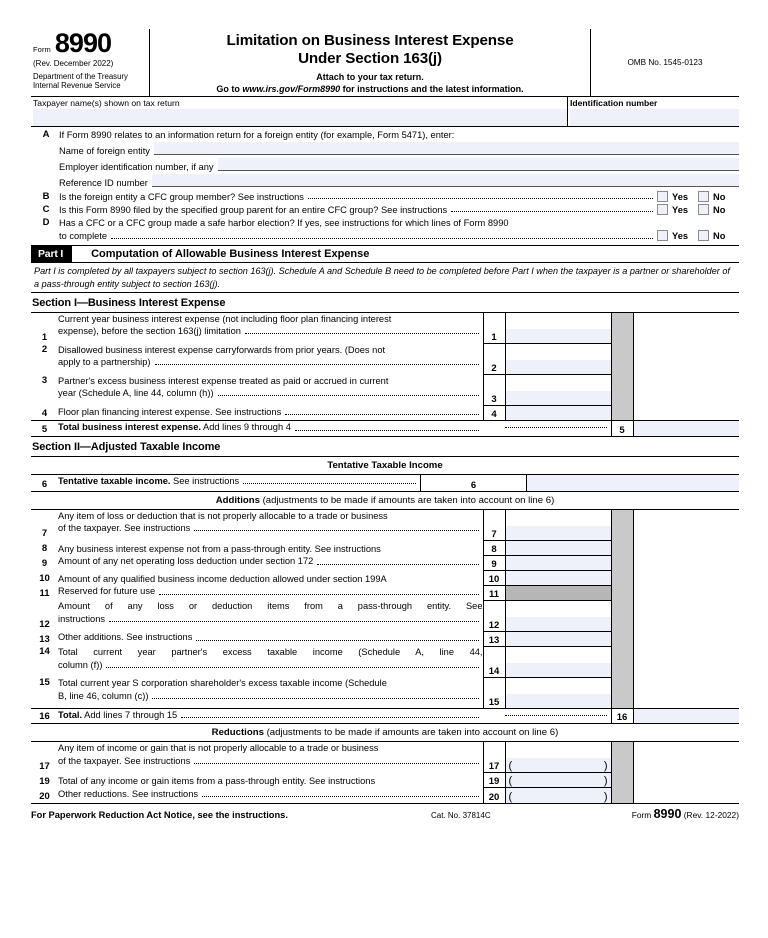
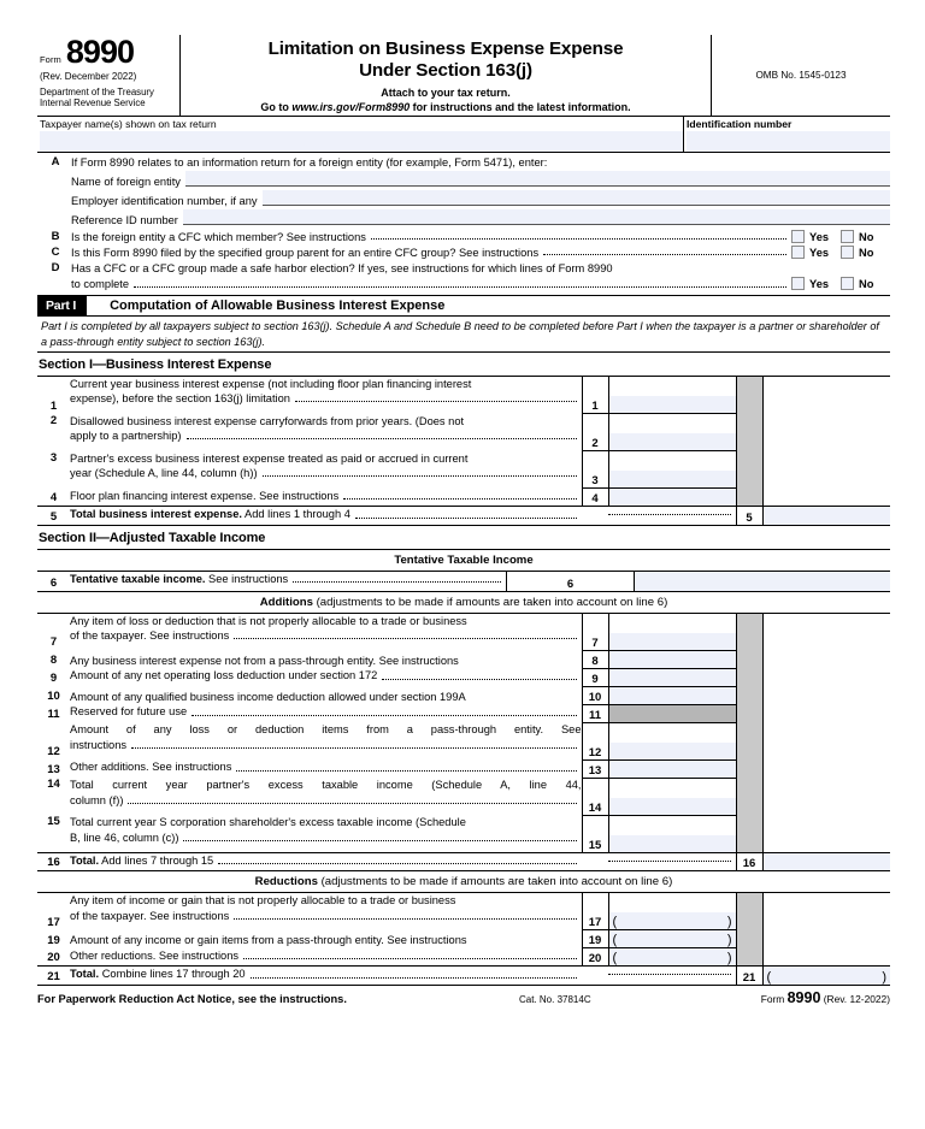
  Form
  8990
  (Rev. December 2022)
  Department of the Treasury
  Internal Revenue Service
- Limitation on Business Interest Expense
+ Limitation on Business Expense Expense
  Under Section 163(j)
  Attach to your tax return.
  Go to www.irs.gov/Form8990 for instructions and the latest information.
  OMB No. 1545-0123
  Taxpayer name(s) shown on tax return
  Identification number
  A
  If Form 8990 relates to an information return for a foreign entity (for example, Form 5471), enter:
  Name of foreign entity
  Employer identification number, if any
  Reference ID number
  B
- Is the foreign entity a CFC group member? See instructions
+ Is the foreign entity a CFC which member? See instructions
  Yes
  No
  C
  Is this Form 8990 filed by the specified group parent for an entire CFC group? See instructions
  Yes
  No
  D
  Has a CFC or a CFC group made a safe harbor election? If yes, see instructions for which lines of Form 8990
  to complete
  Yes
  No
  Part I
  Computation of Allowable Business Interest Expense
  Part I is completed by all taxpayers subject to section 163(j). Schedule A and Schedule B need to be completed before Part I when the taxpayer is a partner or shareholder of a pass-through entity subject to section 163(j).
  Section I—Business Interest Expense
  1	Current year business interest expense (not including floor plan financing interest expense), before the section 163(j) limitation	1
  2	Disallowed business interest expense carryforwards from prior years. (Does not apply to a partnership)	2
  3	Partner's excess business interest expense treated as paid or accrued in current year (Schedule A, line 44, column (h))	3
  4	Floor plan financing interest expense. See instructions	4
- 5	Total business interest expense. Add lines 9 through 4			5
+ 5	Total business interest expense. Add lines 1 through 4			5
  Section II—Adjusted Taxable Income
  Tentative Taxable Income
  6	Tentative taxable income. See instructions	6
  Additions (adjustments to be made if amounts are taken into account on line 6)
  7	Any item of loss or deduction that is not properly allocable to a trade or business of the taxpayer. See instructions	7
  8	Any business interest expense not from a pass-through entity. See instructions	8
  9	Amount of any net operating loss deduction under section 172	9
  10	Amount of any qualified business income deduction allowed under section 199A	10
  11	Reserved for future use	11
  12	Amount of any loss or deduction items from a pass-through entity. See instructions	12
  13	Other additions. See instructions	13
  14	Total current year partner's excess taxable income (Schedule A, line 44, column (f))	14
  15	Total current year S corporation shareholder's excess taxable income (Schedule B, line 46, column (c))	15
  16	Total. Add lines 7 through 15			16
  Reductions (adjustments to be made if amounts are taken into account on line 6)
  17	Any item of income or gain that is not properly allocable to a trade or business of the taxpayer. See instructions	17
- 19	Total of any income or gain items from a pass-through entity. See instructions	19
+ 19	Amount of any income or gain items from a pass-through entity. See instructions	19
  20	Other reductions. See instructions	20
+ 21	Total. Combine lines 17 through 20			21
  For Paperwork Reduction Act Notice, see the instructions.
  Cat. No. 37814C
  Form 8990 (Rev. 12-2022)
